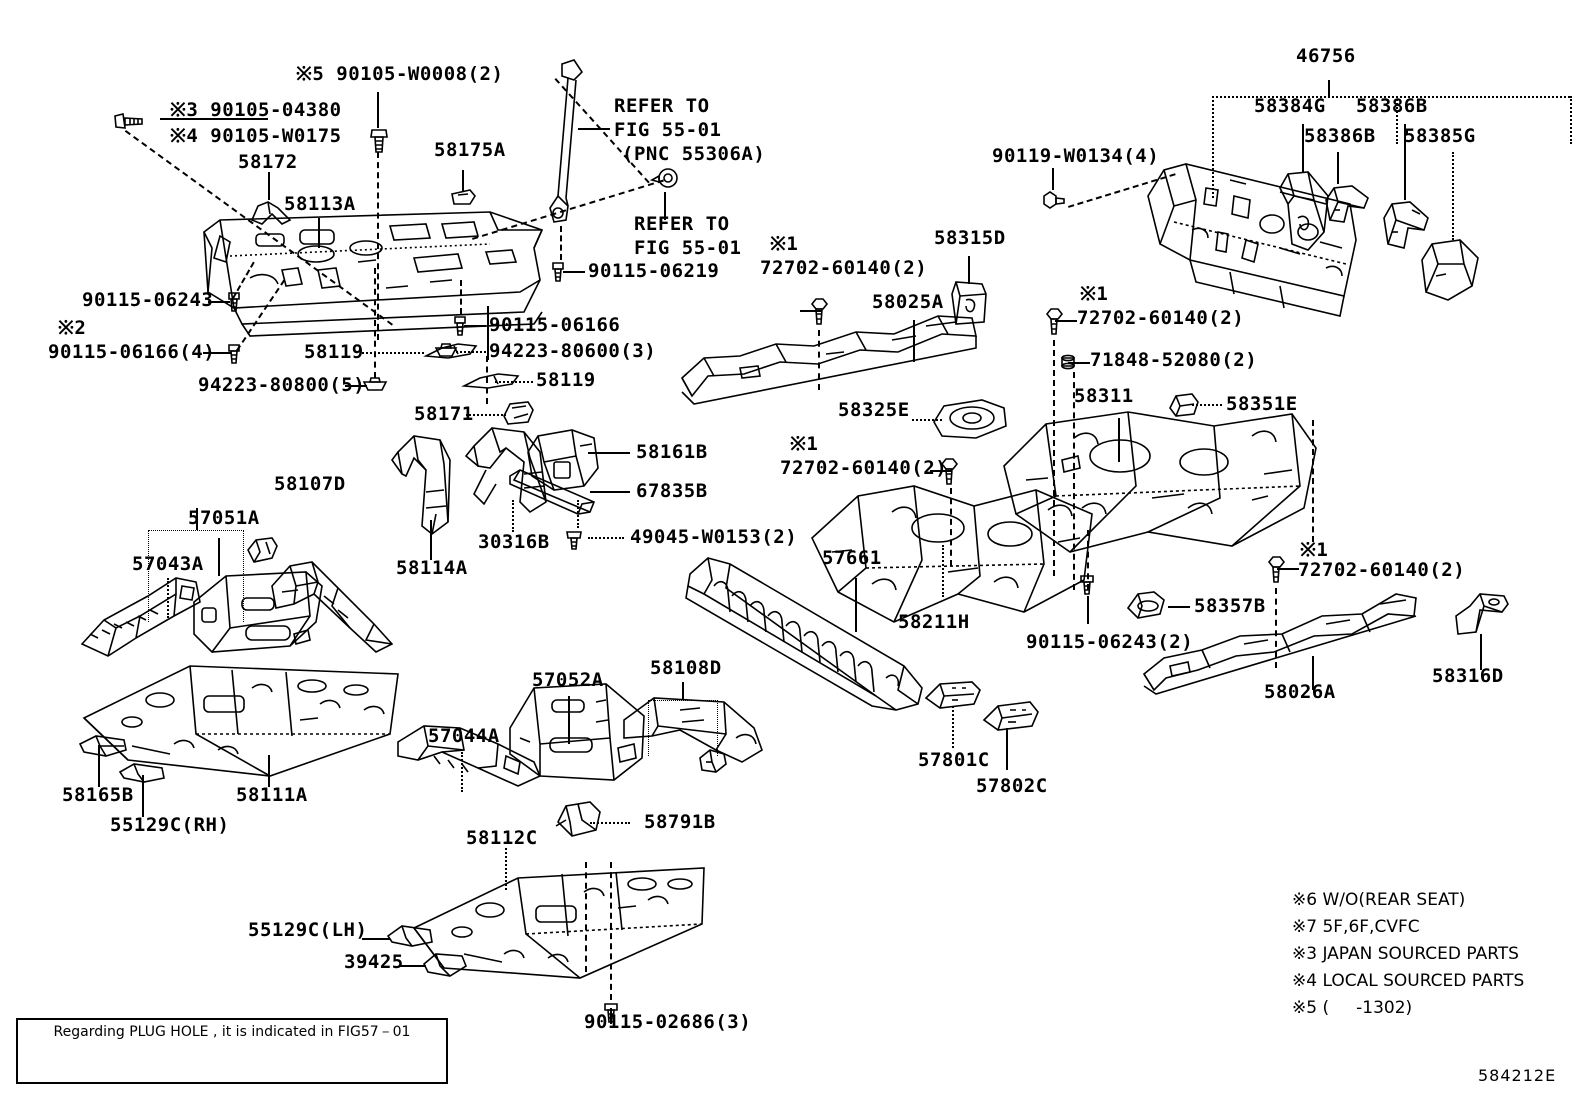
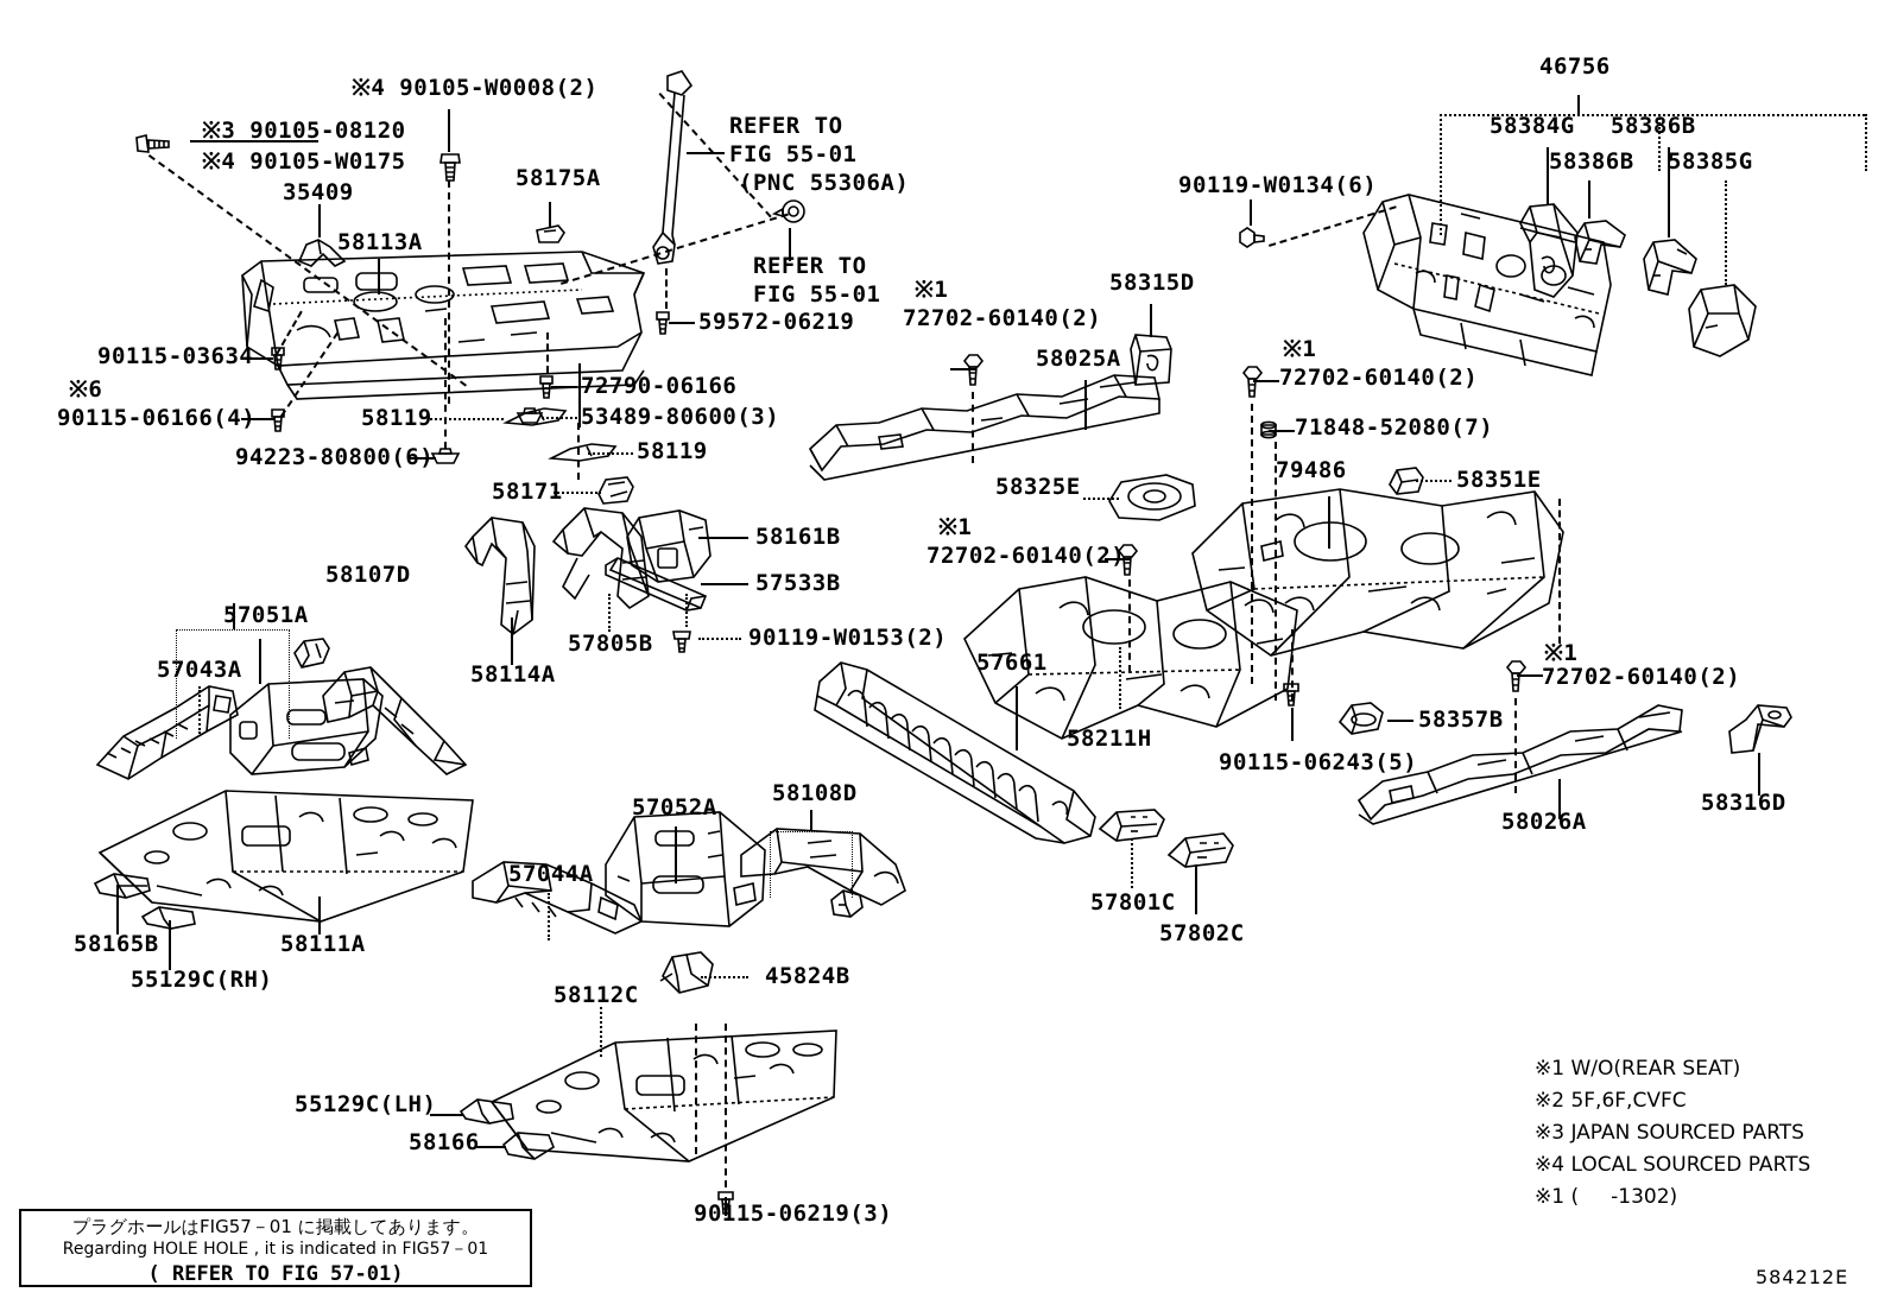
- ※5 90105-W0008(2)
+ ※4 90105-W0008(2)
- ※3 90105-04380
+ ※3 90105-08120
  ※4 90105-W0175
- 58172
+ 35409
  58175A
  58113A
- 90115-06243
+ 90115-03634
- ※2
+ ※6
  90115-06166(4)
- 94223-80800(5)
+ 94223-80800(6)
  58119
- 90115-06219
+ 59572-06219
- 90115-06166
+ 72790-06166
- 94223-80600(3)
+ 53489-80600(3)
  58119
  58171
  58161B
- 67835B
+ 57533B
  58107D
  57051A
  57043A
  58114A
- 30316B
+ 57805B
- 49045-W0153(2)
+ 90119-W0153(2)
  58165B
  58111A
  55129C(RH)
  57052A
  57044A
  58108D
- 58791B
+ 45824B
  58112C
  55129C(LH)
- 39425
+ 58166
- 90115-02686(3)
+ 90115-06219(3)
  ※1
  72702-60140(2)
  58315D
  58025A
  58325E
  ※1
  72702-60140(2)
  57661
  58211H
  57801C
  57802C
- 90115-06243(2)
+ 90115-06243(5)
- 90119-W0134(4)
+ 90119-W0134(6)
  46756
  58384G
  58386B
  58386B
  58385G
  ※1
  72702-60140(2)
- 71848-52080(2)
+ 71848-52080(7)
- 58311
+ 79486
  58351E
  ※1
  72702-60140(2)
  58357B
  58026A
  58316D
  REFER TO
  FIG 55-01
  (PNC 55306A)
  REFER TO
  FIG 55-01
+ プラグホールはFIG57－01 に掲載してあります。
- Regarding PLUG HOLE , it is indicated in FIG57－01
+ Regarding HOLE HOLE , it is indicated in FIG57－01
+ ( REFER TO FIG 57-01)
- ※6 W/O(REAR SEAT)
+ ※1 W/O(REAR SEAT)
- ※7 5F,6F,CVFC
+ ※2 5F,6F,CVFC
  ※3 JAPAN SOURCED PARTS
  ※4 LOCAL SOURCED PARTS
- ※5 ( -1302)
+ ※1 ( -1302)
  584212E
